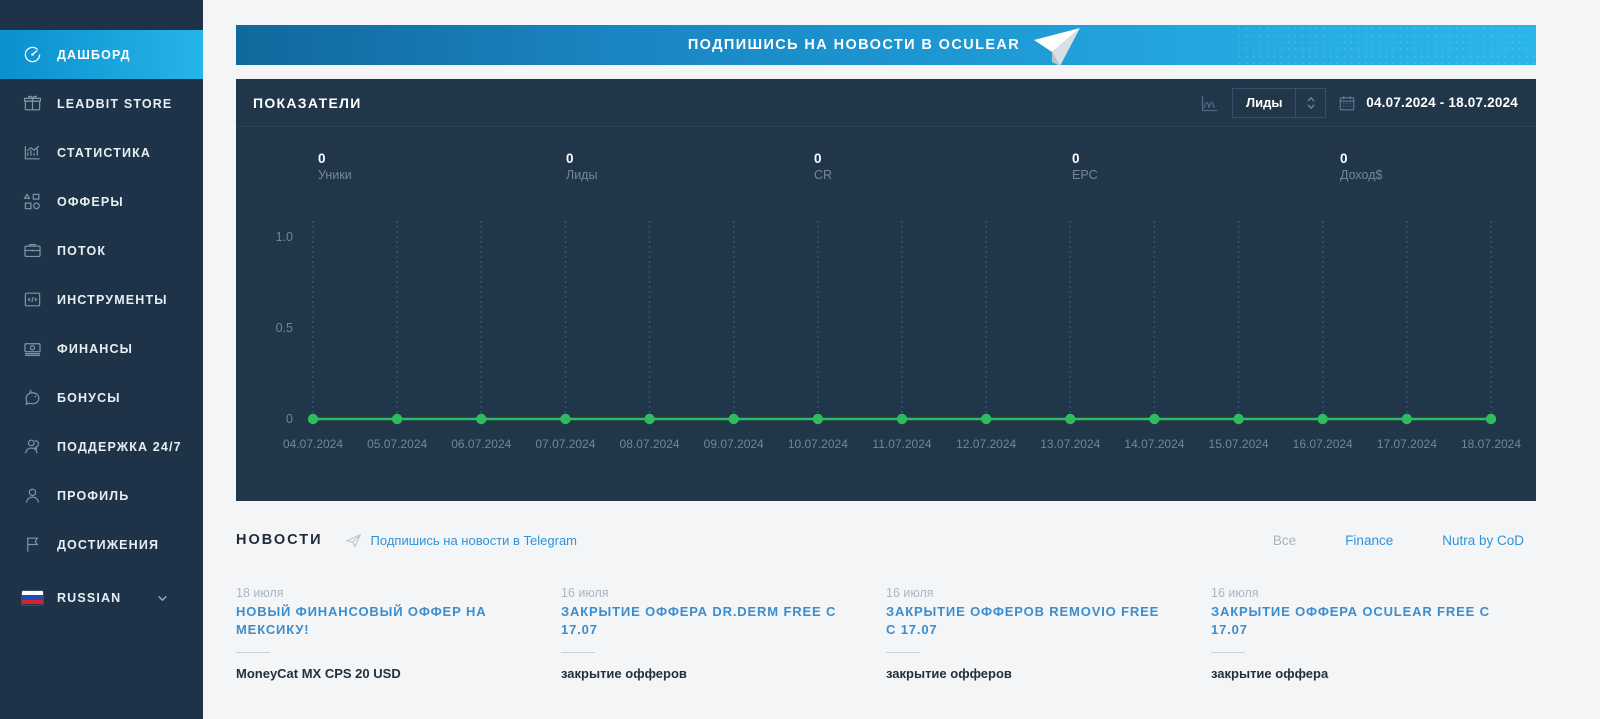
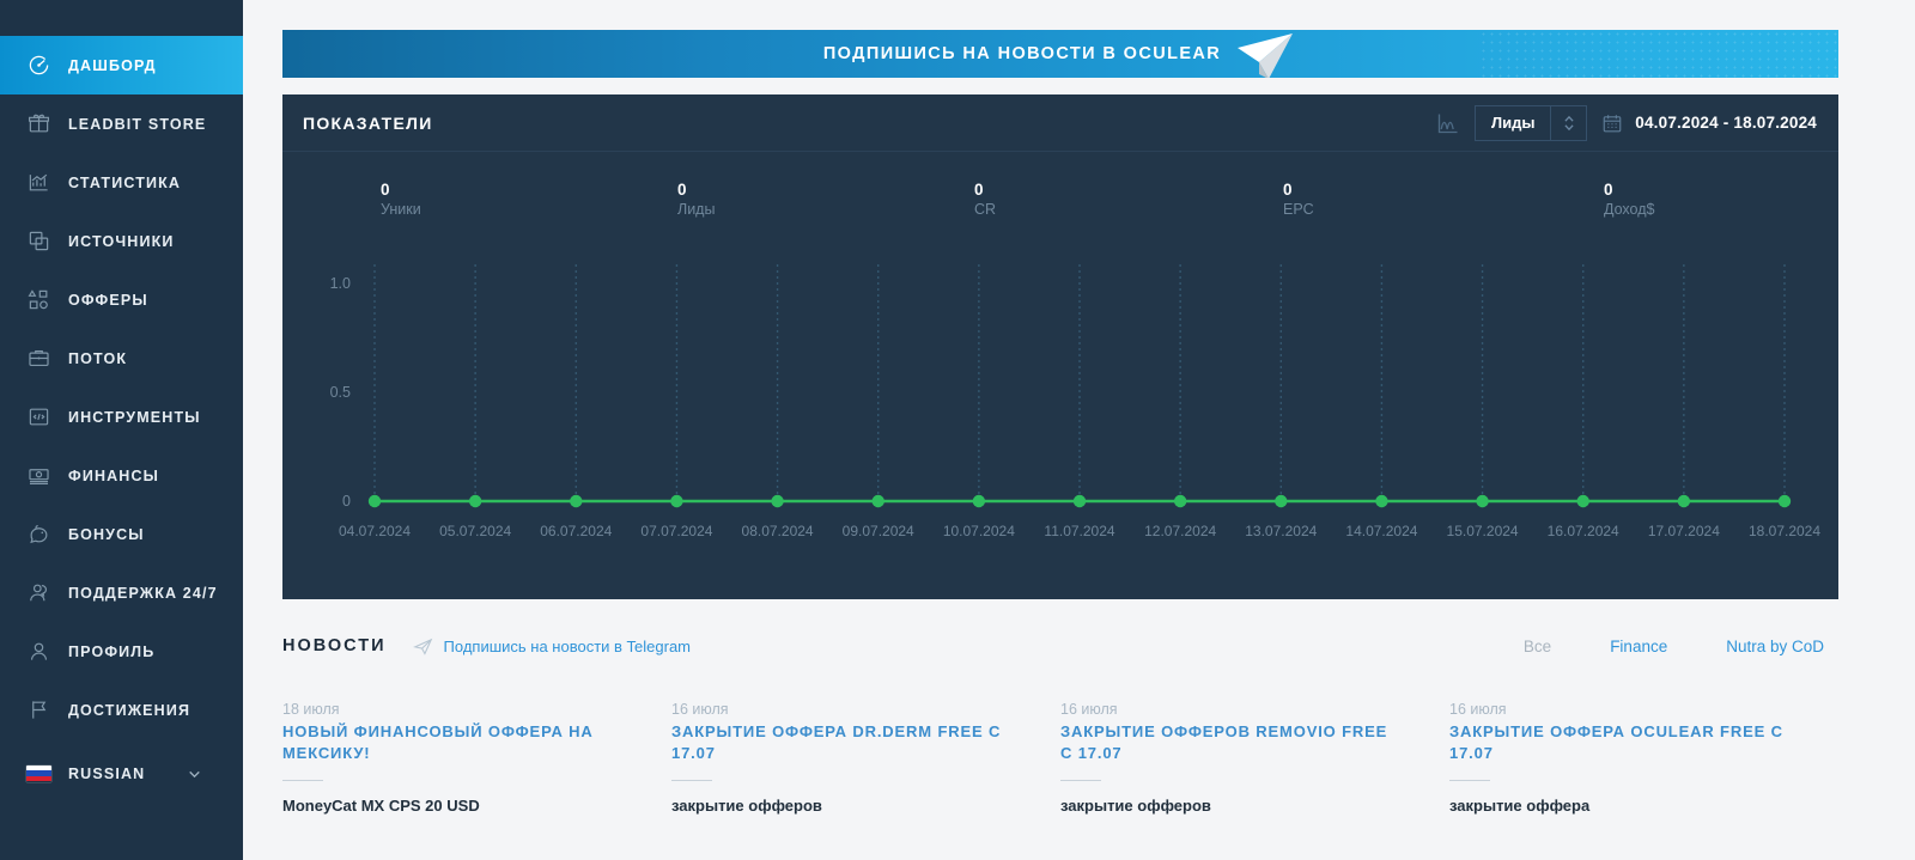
  ДАШБОРД
  LEADBIT STORE
  СТАТИСТИКА
+ ИСТОЧНИКИ
  ОФФЕРЫ
  ПОТОК
  ИНСТРУМЕНТЫ
  ФИНАНСЫ
  БОНУСЫ
  ПОДДЕРЖКА 24/7
  ПРОФИЛЬ
  ДОСТИЖЕНИЯ
  RUSSIAN
  ПОДПИШИСЬ НА НОВОСТИ В OCULEAR
  ПОКАЗАТЕЛИ
  Лиды
  04.07.2024 - 18.07.2024
  0
  Уники
  0
  Лиды
  0
  CR
  0
  EPC
  0
  Доход$
  0
  0.5
  1.0
  04.07.2024
  05.07.2024
  06.07.2024
  07.07.2024
  08.07.2024
  09.07.2024
  10.07.2024
  11.07.2024
  12.07.2024
  13.07.2024
  14.07.2024
  15.07.2024
  16.07.2024
  17.07.2024
  18.07.2024
  НОВОСТИ
  Подпишись на новости в Telegram
  Все
  Finance
  Nutra by CoD
  18 июля
- НОВЫЙ ФИНАНСОВЫЙ ОФФЕР НА МЕКСИКУ!
+ НОВЫЙ ФИНАНСОВЫЙ ОФФЕРА НА МЕКСИКУ!
  MoneyCat MX CPS 20 USD
  16 июля
  ЗАКРЫТИЕ ОФФЕРА DR.DERM FREE С 17.07
  закрытие офферов
  16 июля
  ЗАКРЫТИЕ ОФФЕРОВ REMOVIO FREE С 17.07
  закрытие офферов
  16 июля
  ЗАКРЫТИЕ ОФФЕРА OCULEAR FREE С 17.07
  закрытие оффера
